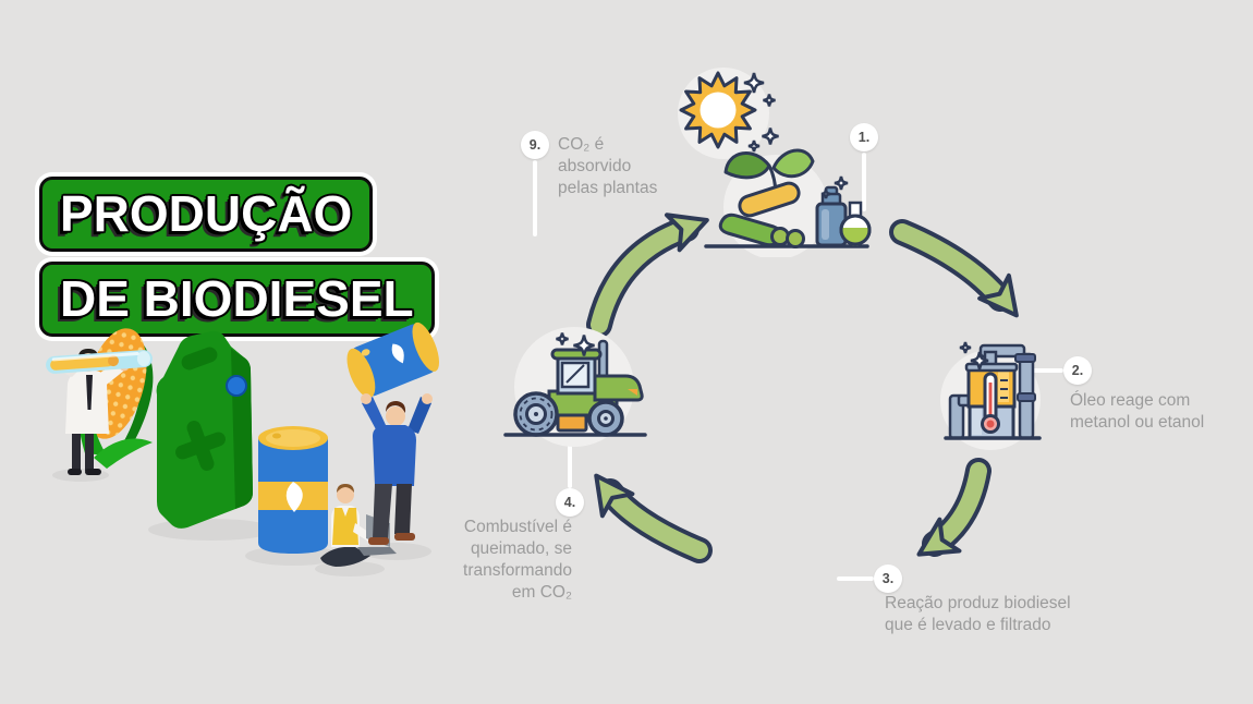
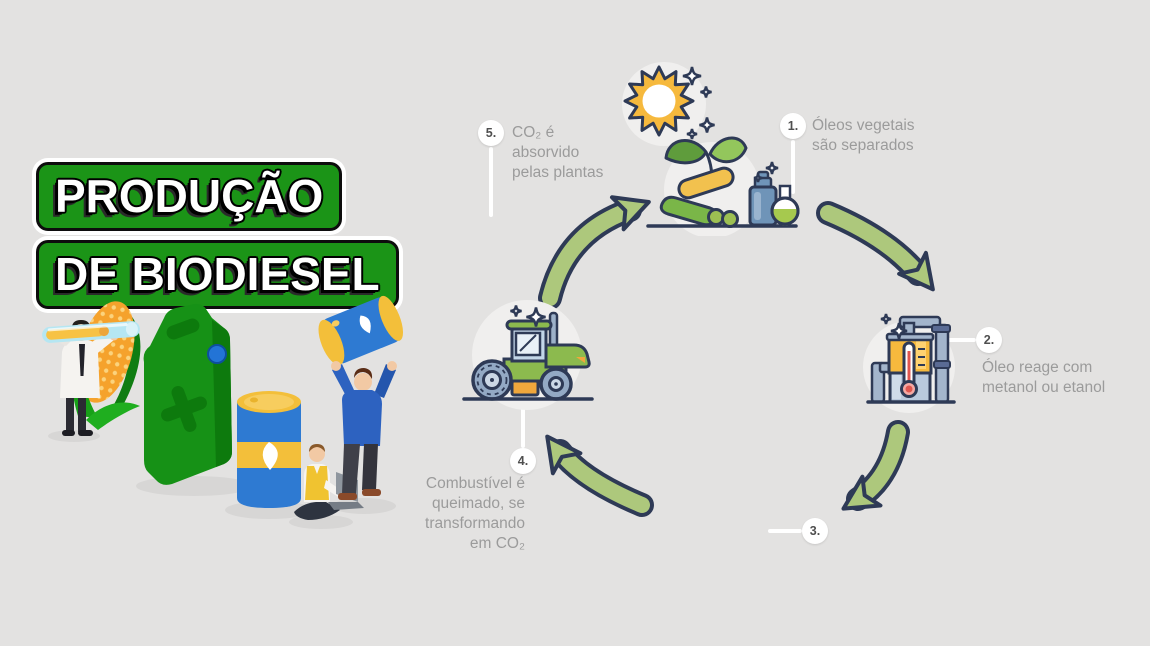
  1.
  2.
  3.
  4.
- 9.
+ 5.
+ Óleos vegetais
+ são separados
  Óleo reage com
  metanol ou etanol
- Reação produz biodiesel
- que é levado e filtrado
  Combustível é
  queimado, se
  transformando
  em CO₂
  CO₂ é
  absorvido
  pelas plantas
  PRODUÇÃO
  DE BIODIESEL
